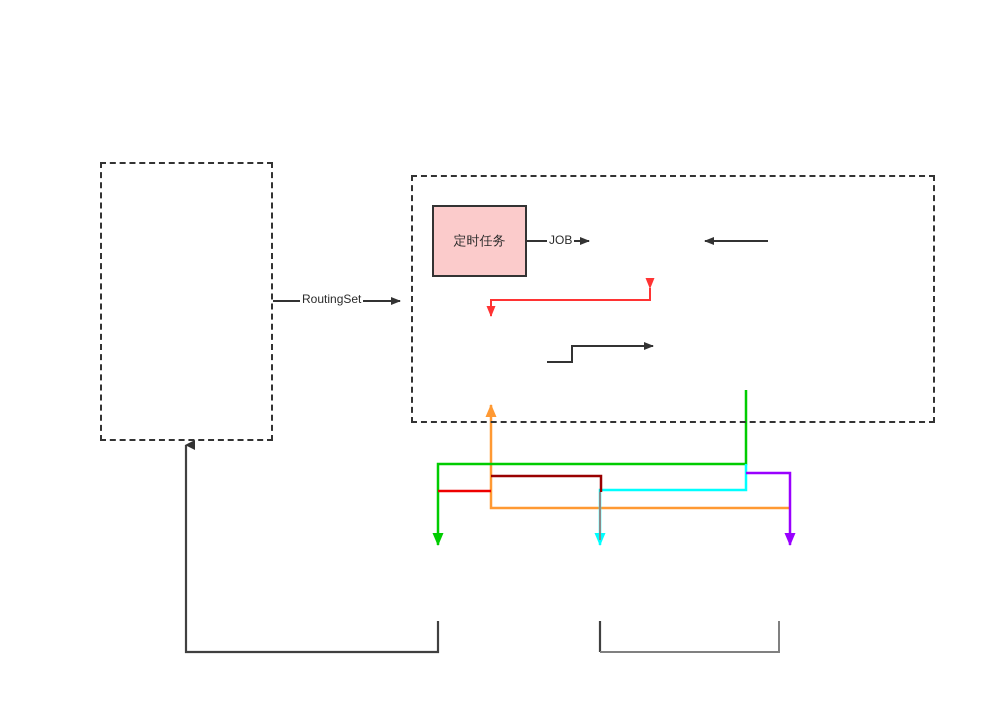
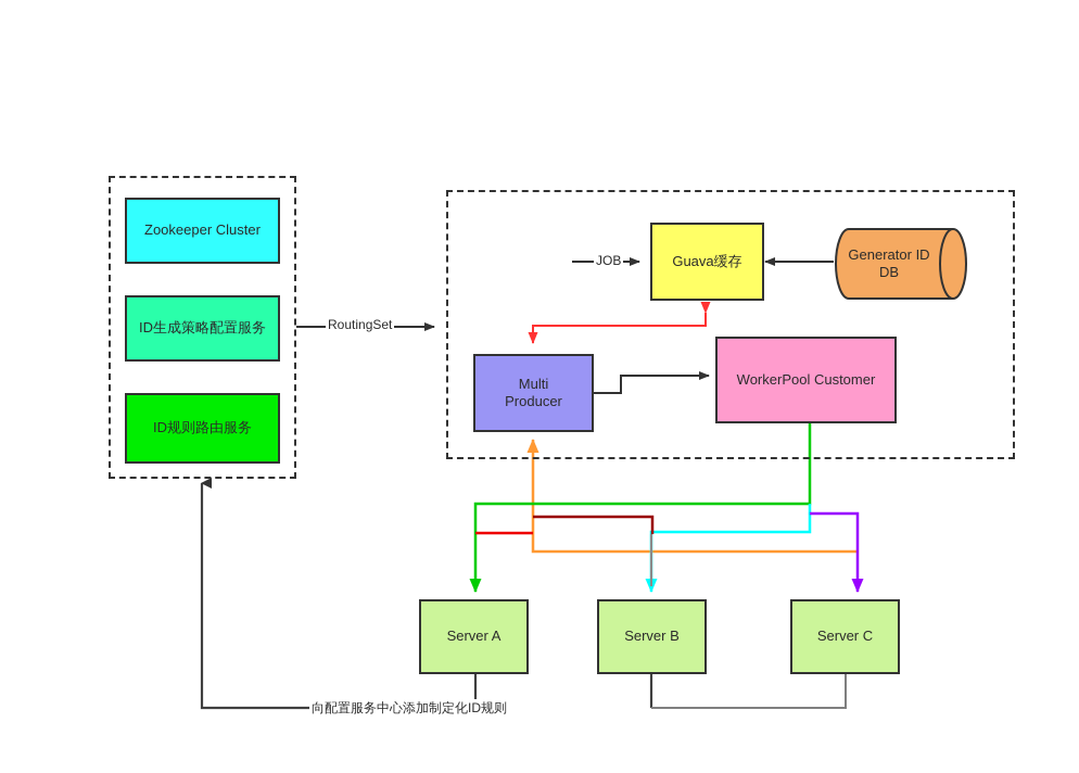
+ Zookeeper Cluster
+ ID生成策略配置服务
+ ID规则路由服务
  RoutingSet
- 定时任务
  JOB
+ Guava缓存
+ Generator ID
+ DB
+ Multi
+ Producer
+ WorkerPool Customer
+ Server A
+ Server B
+ Server C
+ 向配置服务中心添加制定化ID规则
